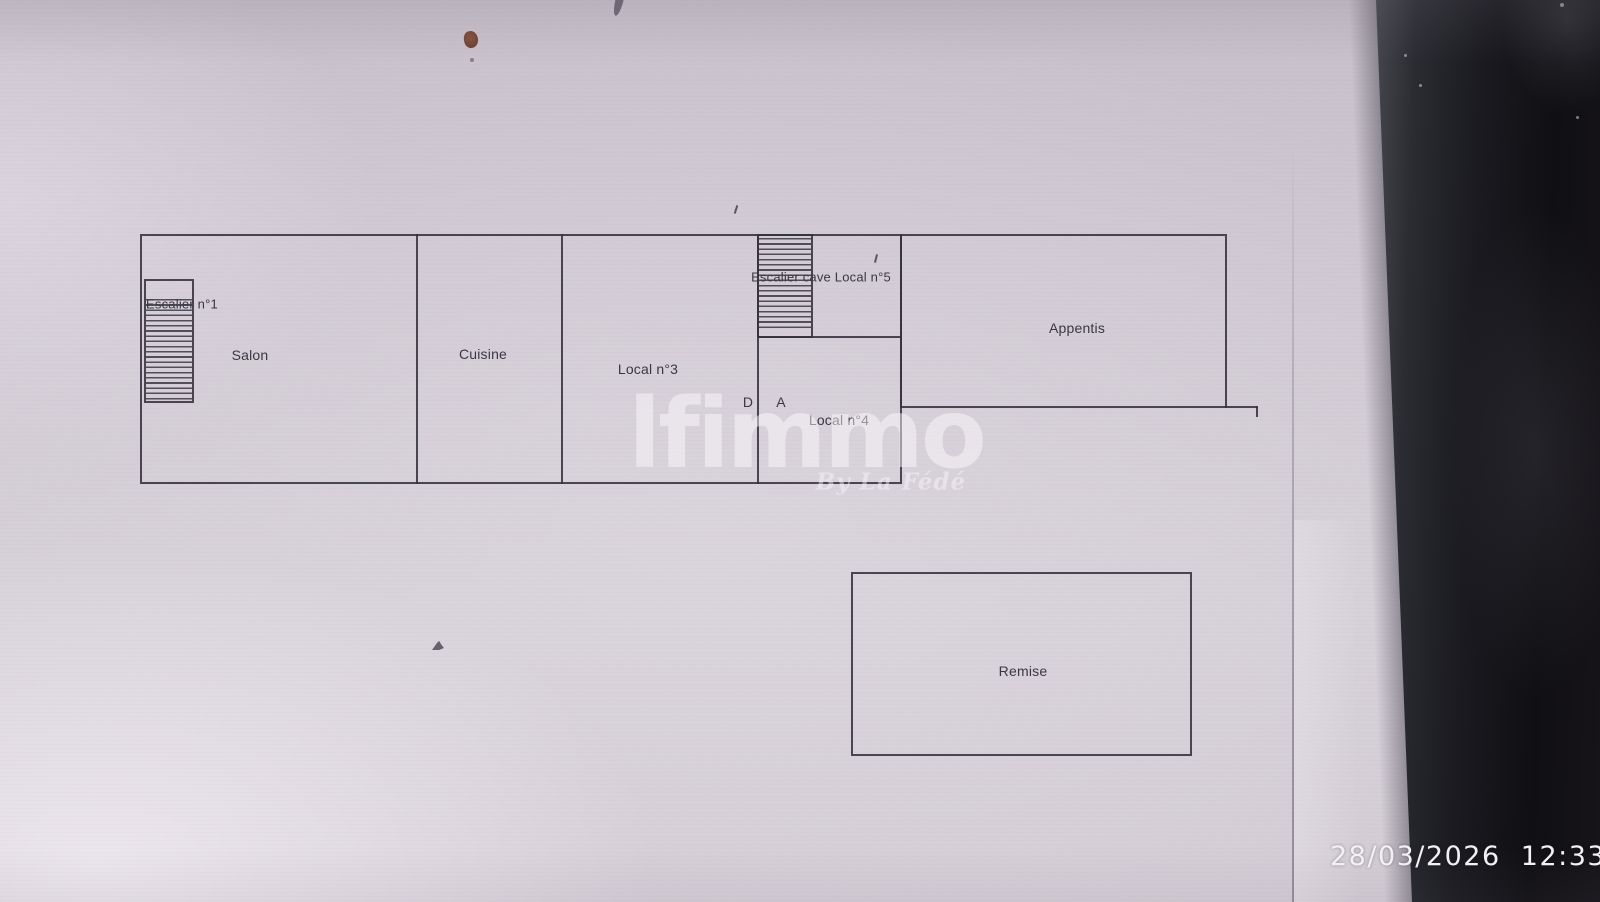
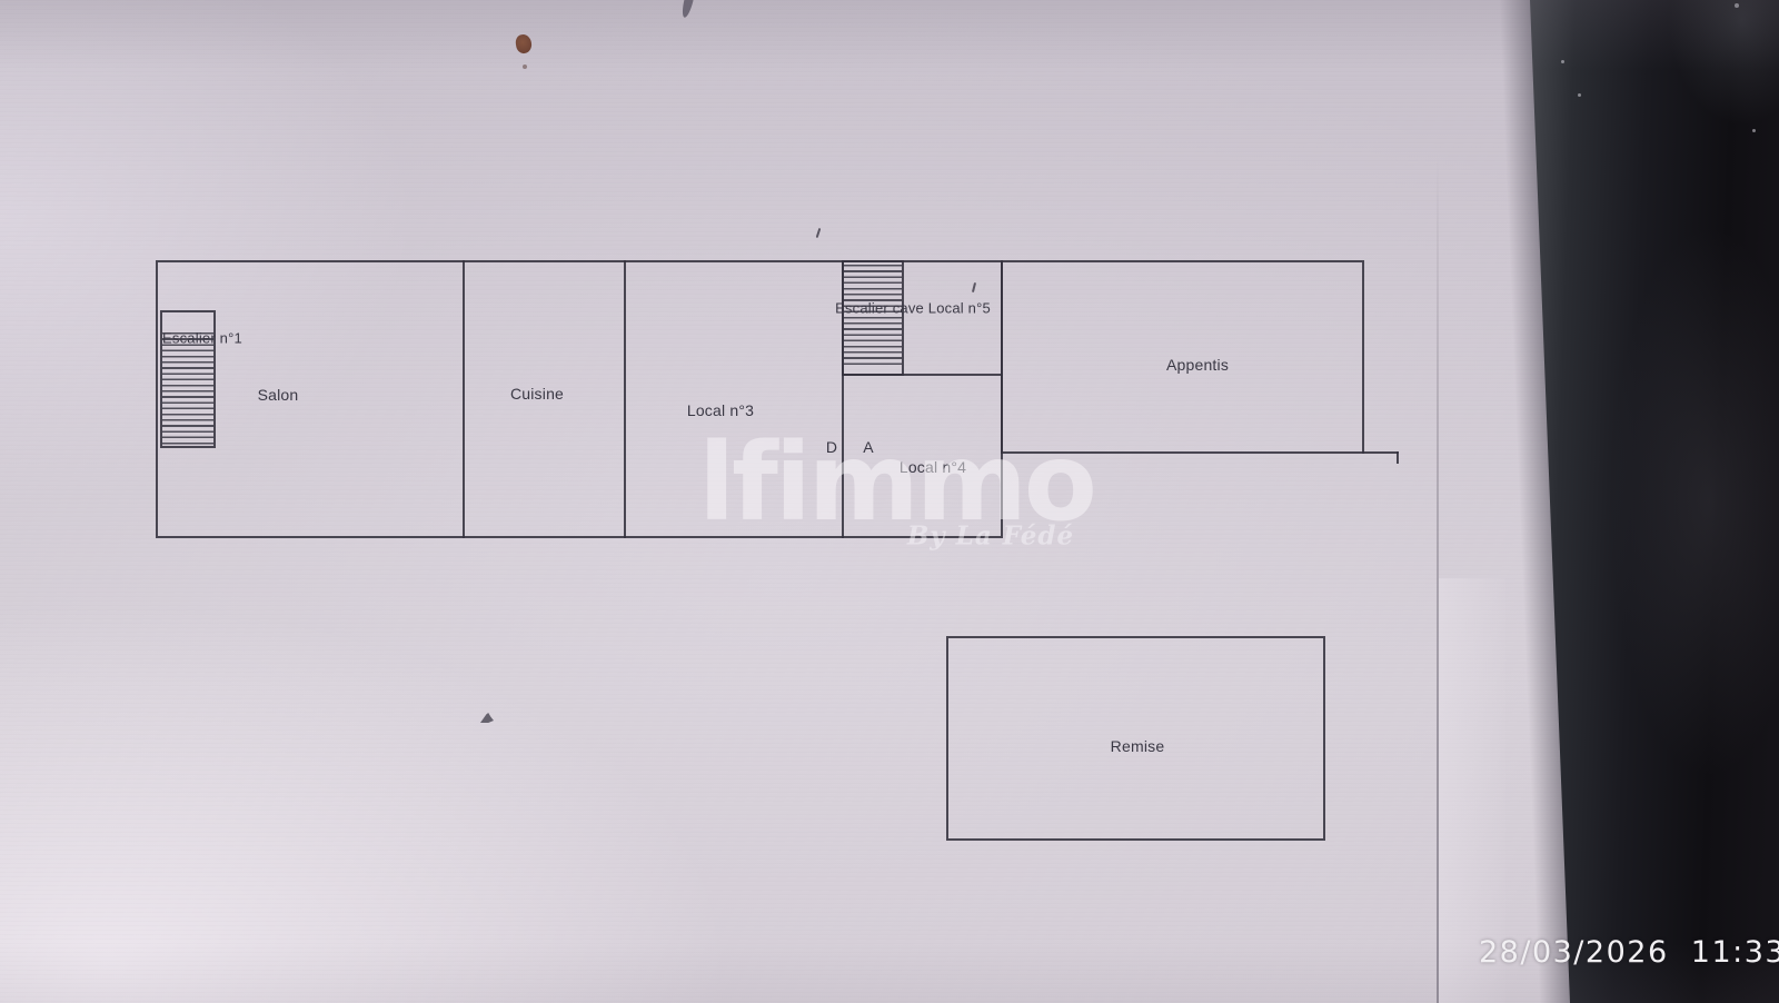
- 28/03/2026 12:33
+ 28/03/2026 11:33
